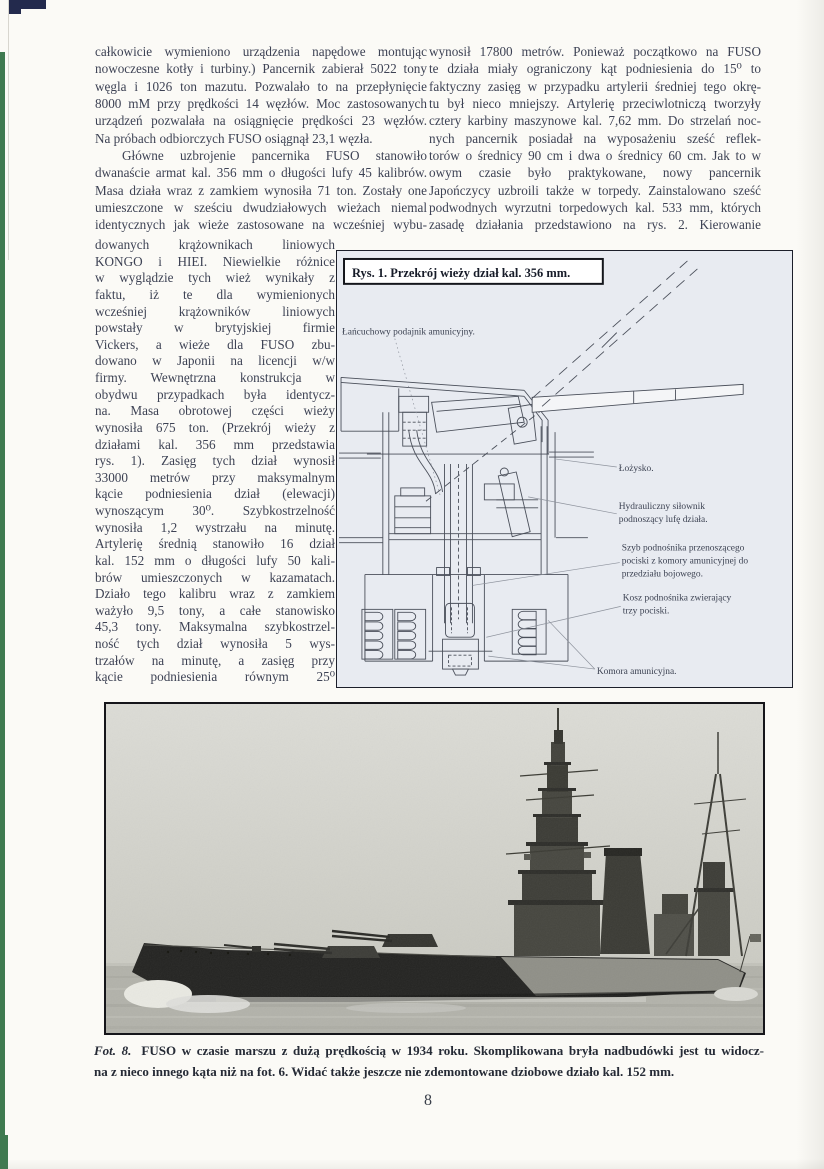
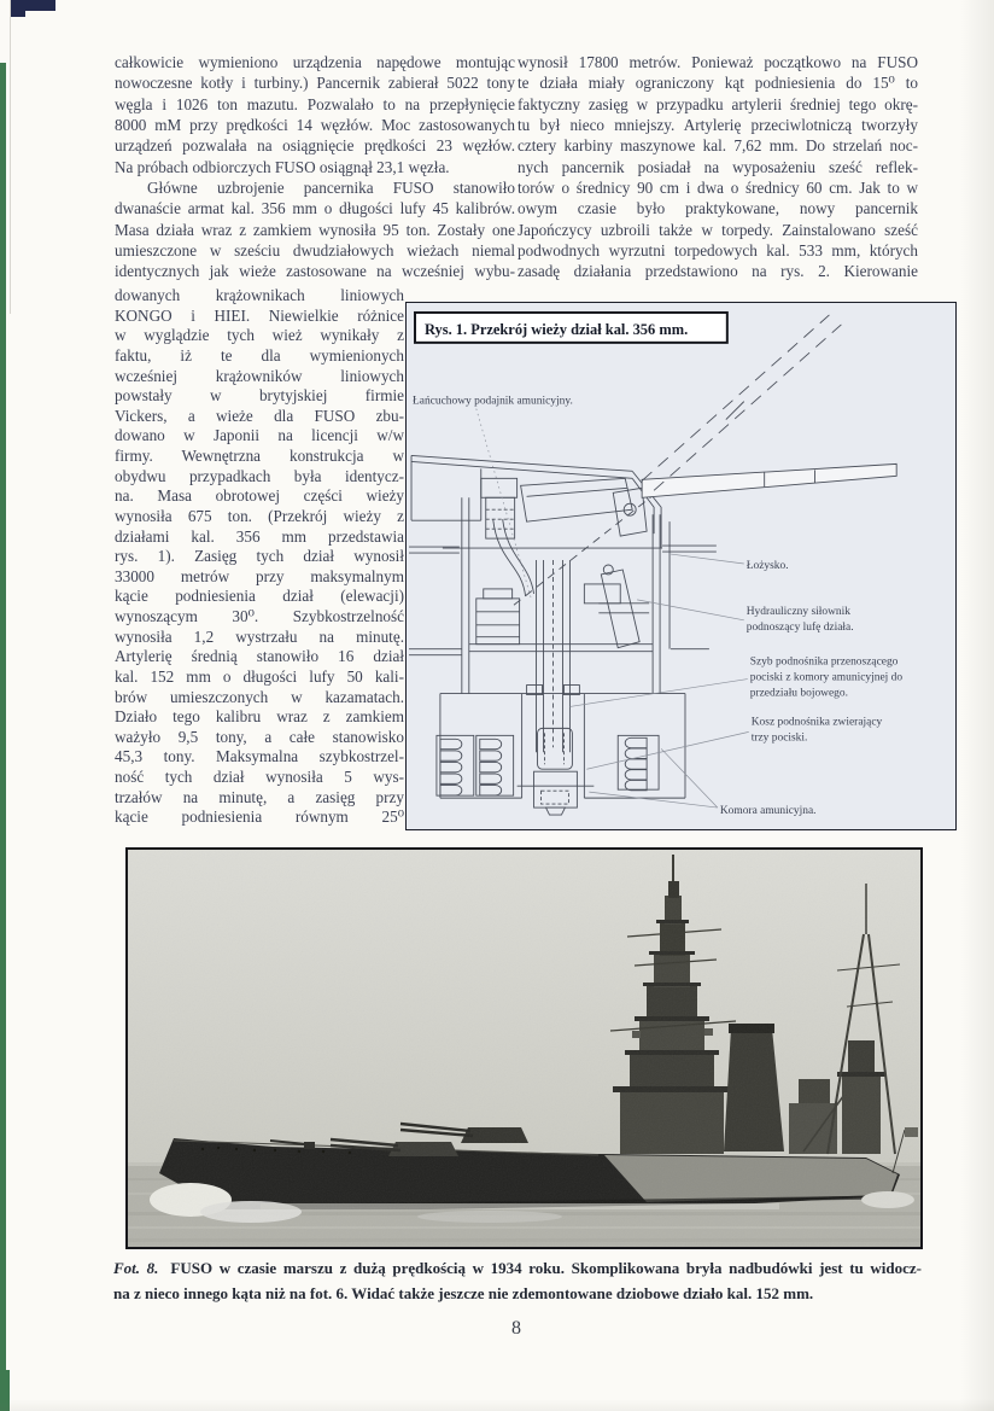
  całkowicie wymieniono urządzenia napędowe montując
  nowoczesne kotły i turbiny.) Pancernik zabierał 5022 tony
  węgla i 1026 ton mazutu. Pozwalało to na przepłynięcie
  8000 mM przy prędkości 14 węzłów. Moc zastosowanych
  urządzeń pozwalała na osiągnięcie prędkości 23 węzłów.
  Na próbach odbiorczych FUSO osiągnął 23,1 węzła.
  Główne uzbrojenie pancernika FUSO stanowiło
  dwanaście armat kal. 356 mm o długości lufy 45 kalibrów.
- Masa działa wraz z zamkiem wynosiła 71 ton. Zostały one
+ Masa działa wraz z zamkiem wynosiła 95 ton. Zostały one
  umieszczone w sześciu dwudziałowych wieżach niemal
  identycznych jak wieże zastosowane na wcześniej wybu-
  wynosił 17800 metrów. Ponieważ początkowo na FUSO
  te działa miały ograniczony kąt podniesienia do 15⁰ to
  faktyczny zasięg w przypadku artylerii średniej tego okrę-
  tu był nieco mniejszy. Artylerię przeciwlotniczą tworzyły
  cztery karbiny maszynowe kal. 7,62 mm. Do strzelań noc-
  nych pancernik posiadał na wyposażeniu sześć reflek-
  torów o średnicy 90 cm i dwa o średnicy 60 cm. Jak to w
  owym czasie było praktykowane, nowy pancernik
  Japończycy uzbroili także w torpedy. Zainstalowano sześć
  podwodnych wyrzutni torpedowych kal. 533 mm, których
  zasadę działania przedstawiono na rys. 2. Kierowanie
  dowanych krążownikach liniowych
  KONGO i HIEI. Niewielkie różnice
  w wyglądzie tych wież wynikały z
  faktu, iż te dla wymienionych
  wcześniej krążowników liniowych
  powstały w brytyjskiej firmie
  Vickers, a wieże dla FUSO zbu-
  dowano w Japonii na licencji w/w
  firmy. Wewnętrzna konstrukcja w
  obydwu przypadkach była identycz-
  na. Masa obrotowej części wieży
  wynosiła 675 ton. (Przekrój wieży z
  działami kal. 356 mm przedstawia
  rys. 1). Zasięg tych dział wynosił
  33000 metrów przy maksymalnym
  kącie podniesienia dział (elewacji)
  wynoszącym 30⁰. Szybkostrzelność
  wynosiła 1,2 wystrzału na minutę.
  Artylerię średnią stanowiło 16 dział
  kal. 152 mm o długości lufy 50 kali-
  brów umieszczonych w kazamatach.
  Działo tego kalibru wraz z zamkiem
  ważyło 9,5 tony, a całe stanowisko
  45,3 tony. Maksymalna szybkostrzel-
  ność tych dział wynosiła 5 wys-
  trzałów na minutę, a zasięg przy
  kącie podniesienia równym 25⁰
  Rys. 1. Przekrój wieży dział kal. 356 mm.
  Łańcuchowy podajnik amunicyjny.
  Łożysko.
  Hydrauliczny siłownik
  podnoszący lufę działa.
  Szyb podnośnika przenoszącego
  pociski z komory amunicyjnej do
  przedziału bojowego.
  Kosz podnośnika zwierający
  trzy pociski.
  Komora amunicyjna.
  Fot. 8. FUSO w czasie marszu z dużą prędkością w 1934 roku. Skomplikowana bryła nadbudówki jest tu widocz-
  na z nieco innego kąta niż na fot. 6. Widać także jeszcze nie zdemontowane dziobowe działo kal. 152 mm.
  8
